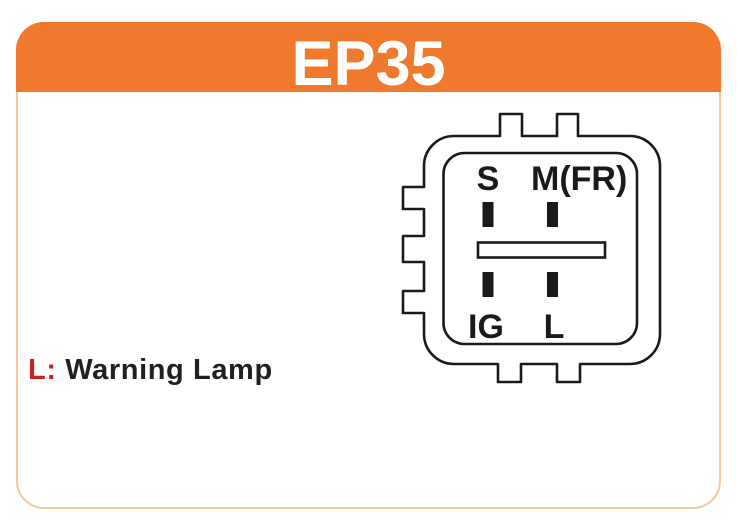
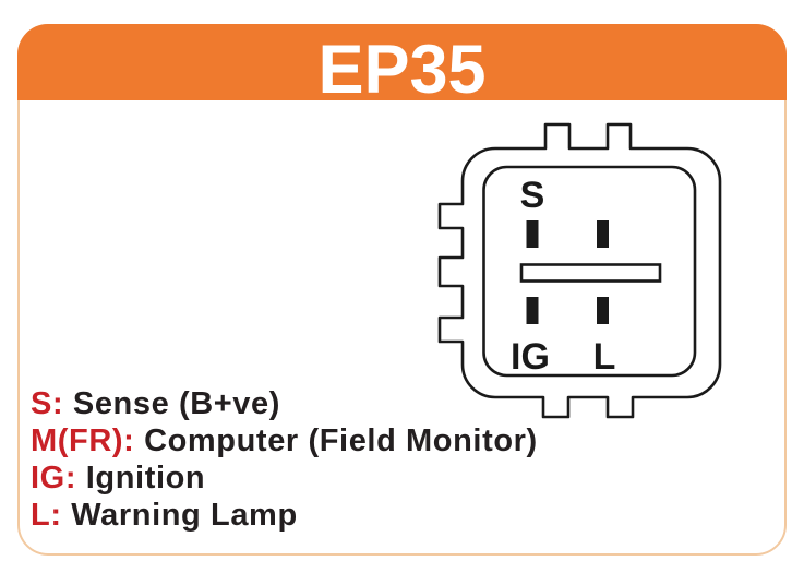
  EP35
  S
- M(FR)
  IG
  L
+ S: Sense (B+ve)
+ M(FR): Computer (Field Monitor)
+ IG: Ignition
  L: Warning Lamp
